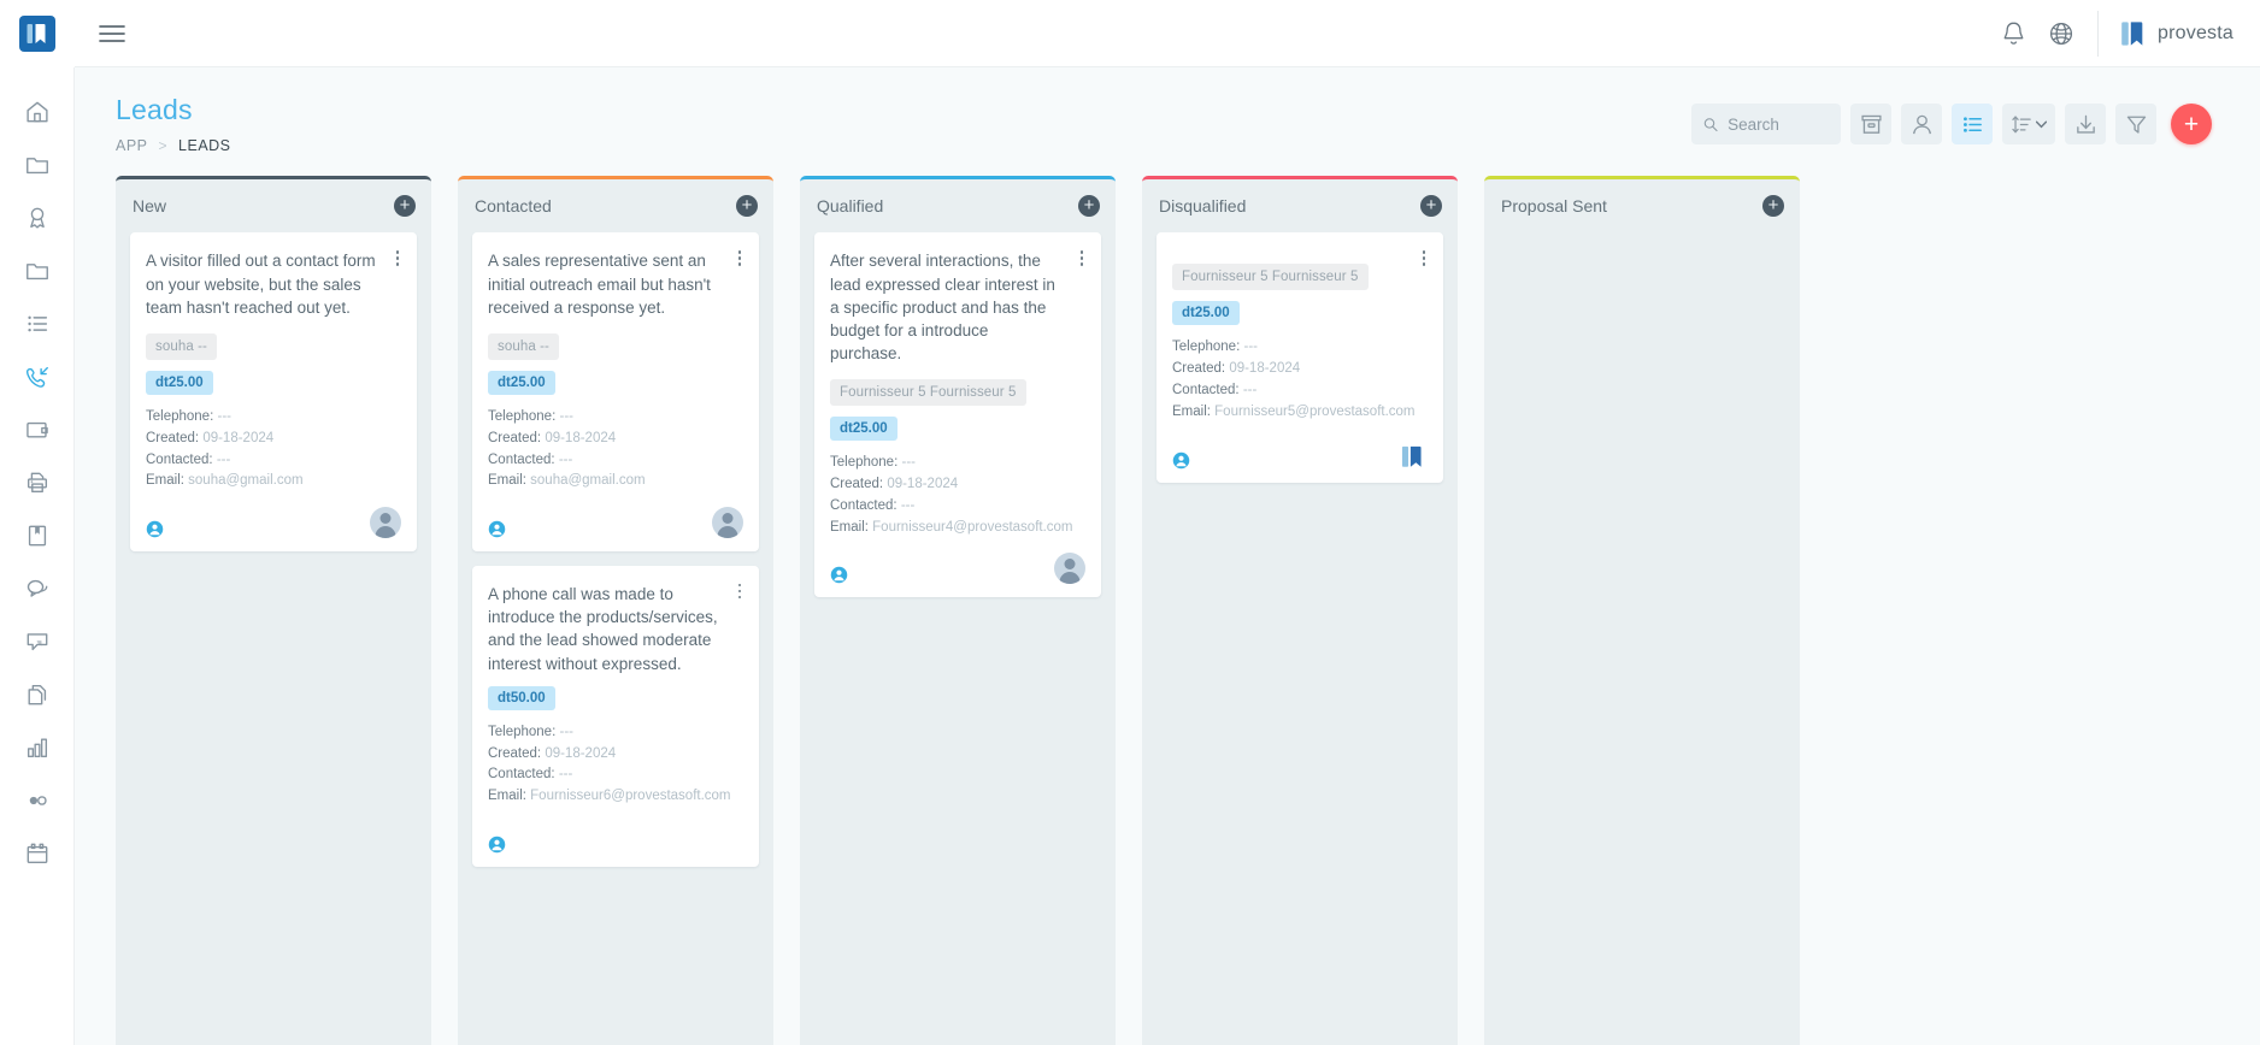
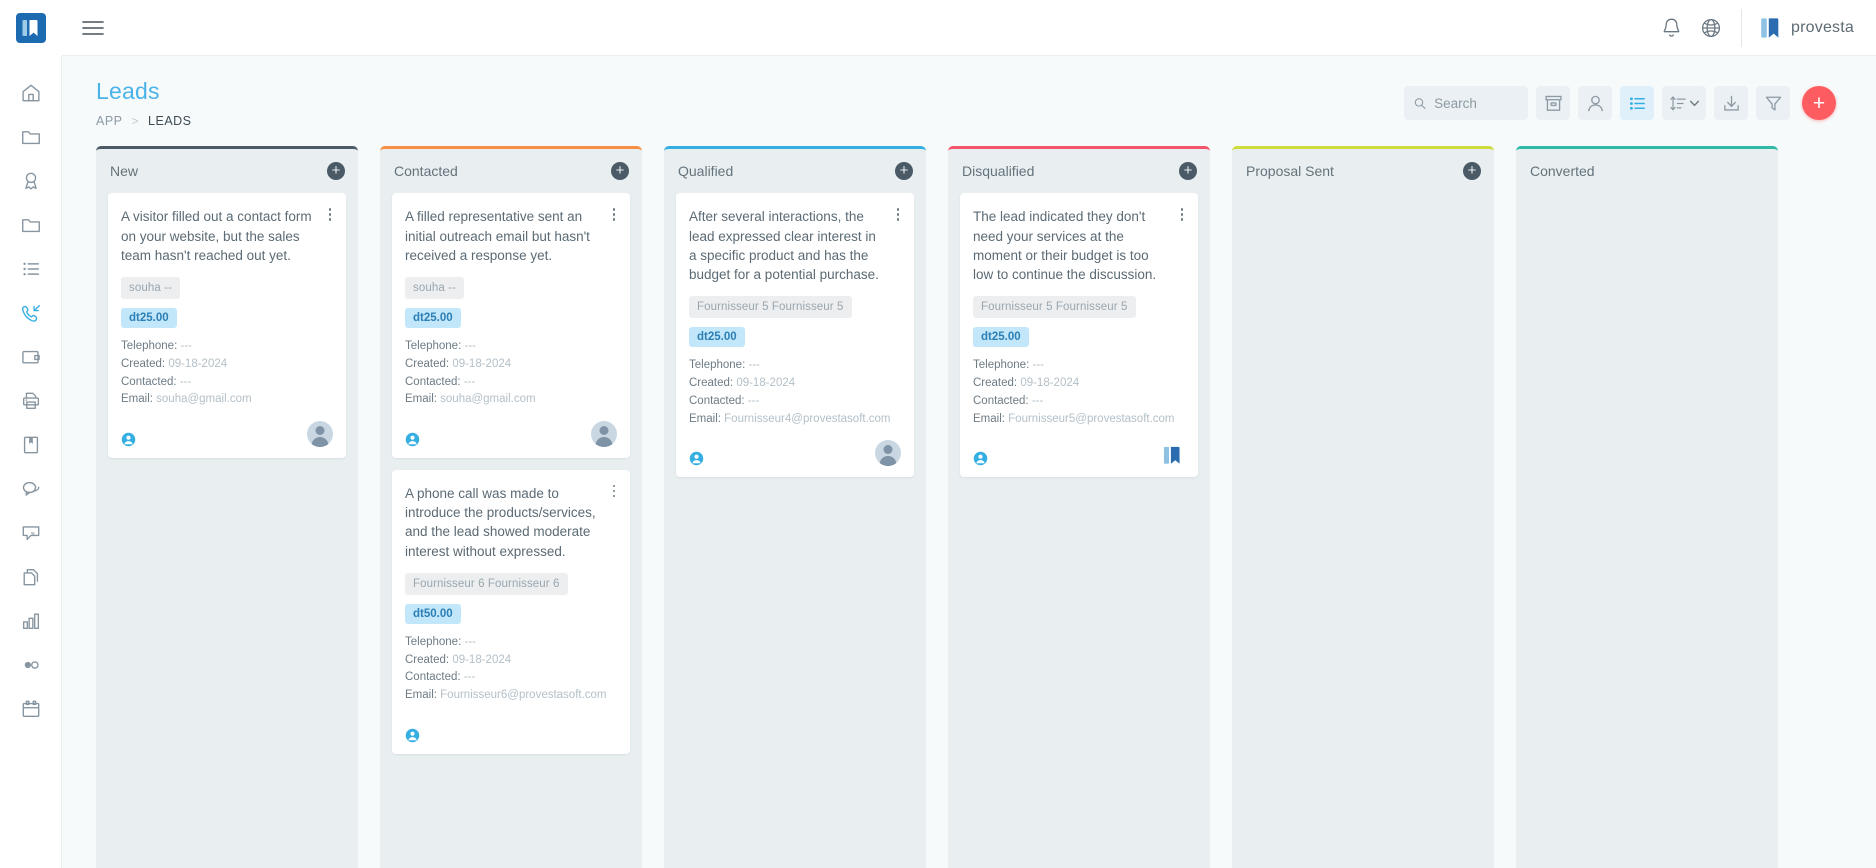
  provesta
  Leads
  APP
  >
  LEADS
  Search
  +
  New
  +
  A visitor filled out a contact form on your website, but the sales team hasn't reached out yet.
  souha --
  dt25.00
  Telephone: ---
  Created: 09-18-2024
  Contacted: ---
  Email: souha@gmail.com
  Contacted
  +
- A sales representative sent an initial outreach email but hasn't received a response yet.
+ A filled representative sent an initial outreach email but hasn't received a response yet.
  souha --
  dt25.00
  Telephone: ---
  Created: 09-18-2024
  Contacted: ---
  Email: souha@gmail.com
  A phone call was made to introduce the products/services, and the lead showed moderate interest without expressed.
+ Fournisseur 6 Fournisseur 6
  dt50.00
  Telephone: ---
  Created: 09-18-2024
  Contacted: ---
  Email: Fournisseur6@provestasoft.com
  Qualified
  +
- After several interactions, the lead expressed clear interest in a specific product and has the budget for a introduce purchase.
+ After several interactions, the lead expressed clear interest in a specific product and has the budget for a potential purchase.
  Fournisseur 5 Fournisseur 5
  dt25.00
  Telephone: ---
  Created: 09-18-2024
  Contacted: ---
  Email: Fournisseur4@provestasoft.com
  Disqualified
  +
+ The lead indicated they don't need your services at the moment or their budget is too low to continue the discussion.
  Fournisseur 5 Fournisseur 5
  dt25.00
  Telephone: ---
  Created: 09-18-2024
  Contacted: ---
  Email: Fournisseur5@provestasoft.com
  Proposal Sent
  +
+ Converted
